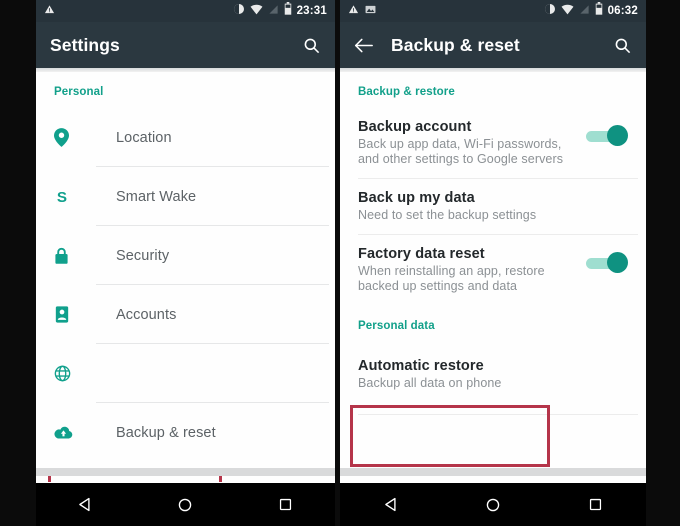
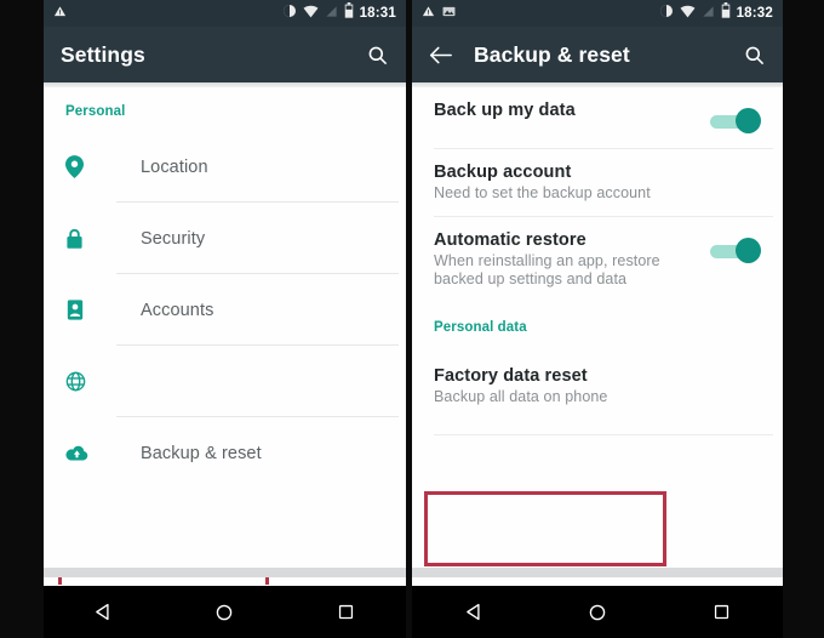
- 23:31
+ 18:31
  Settings
  Personal
  Location
- S
- Smart Wake
  Security
  Accounts
  Backup & reset
- 06:32
+ 18:32
  Backup & reset
- Backup & restore
- Backup account
+ Back up my data
- Back up app data, Wi-Fi passwords, and other settings to Google servers
- Back up my data
+ Backup account
- Need to set the backup settings
+ Need to set the backup account
- Factory data reset
+ Automatic restore
  When reinstalling an app, restore backed up settings and data
  Personal data
- Automatic restore
+ Factory data reset
  Backup all data on phone
